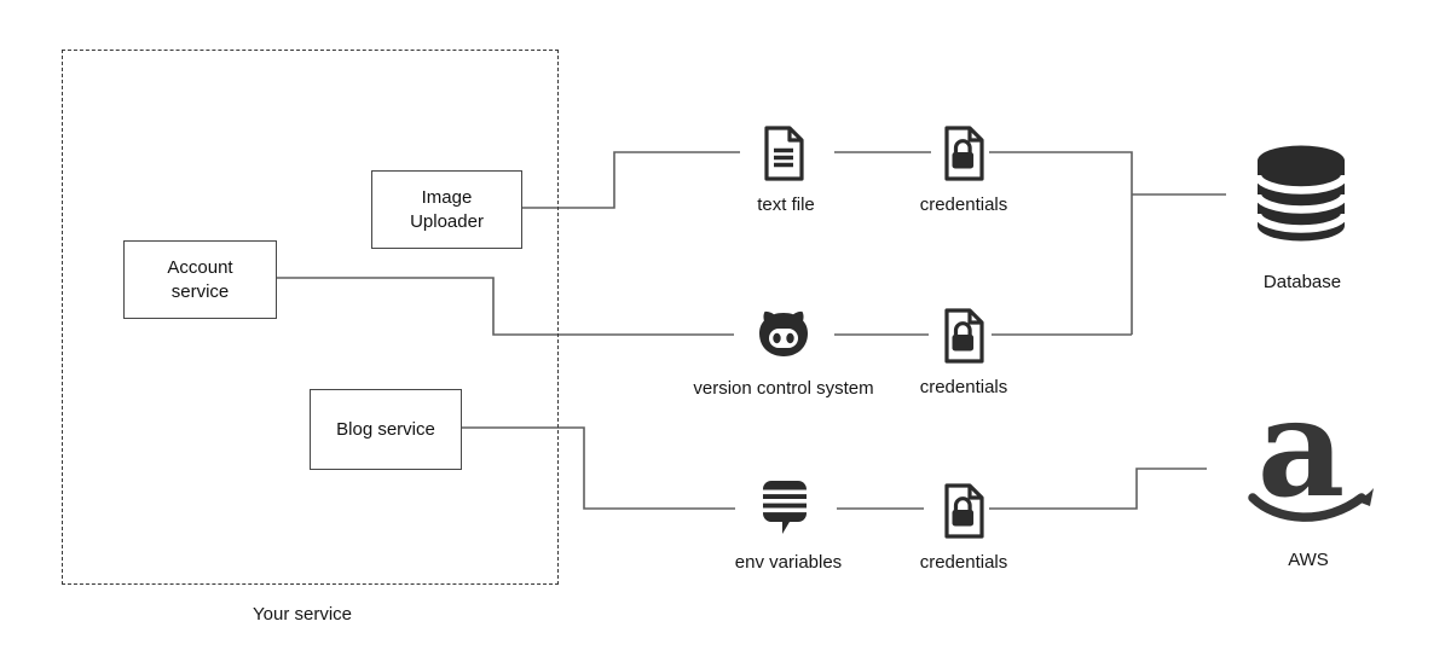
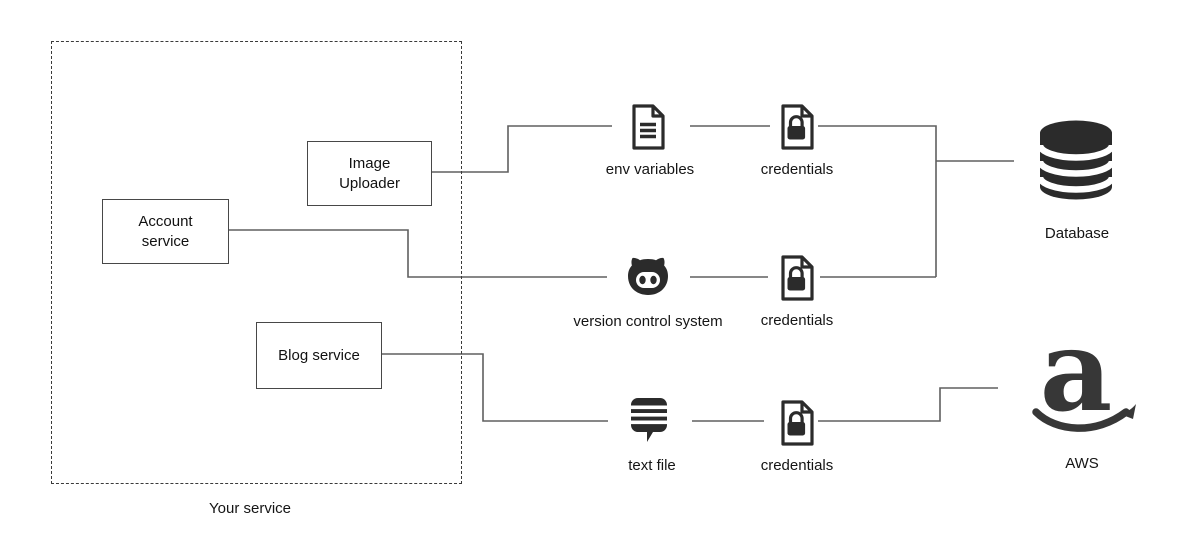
  Your service
  Image
  Uploader
  Account
  service
  Blog service
- text file
+ env variables
  credentials
  version control system
  credentials
- env variables
+ text file
  credentials
  Database
  a
  AWS
